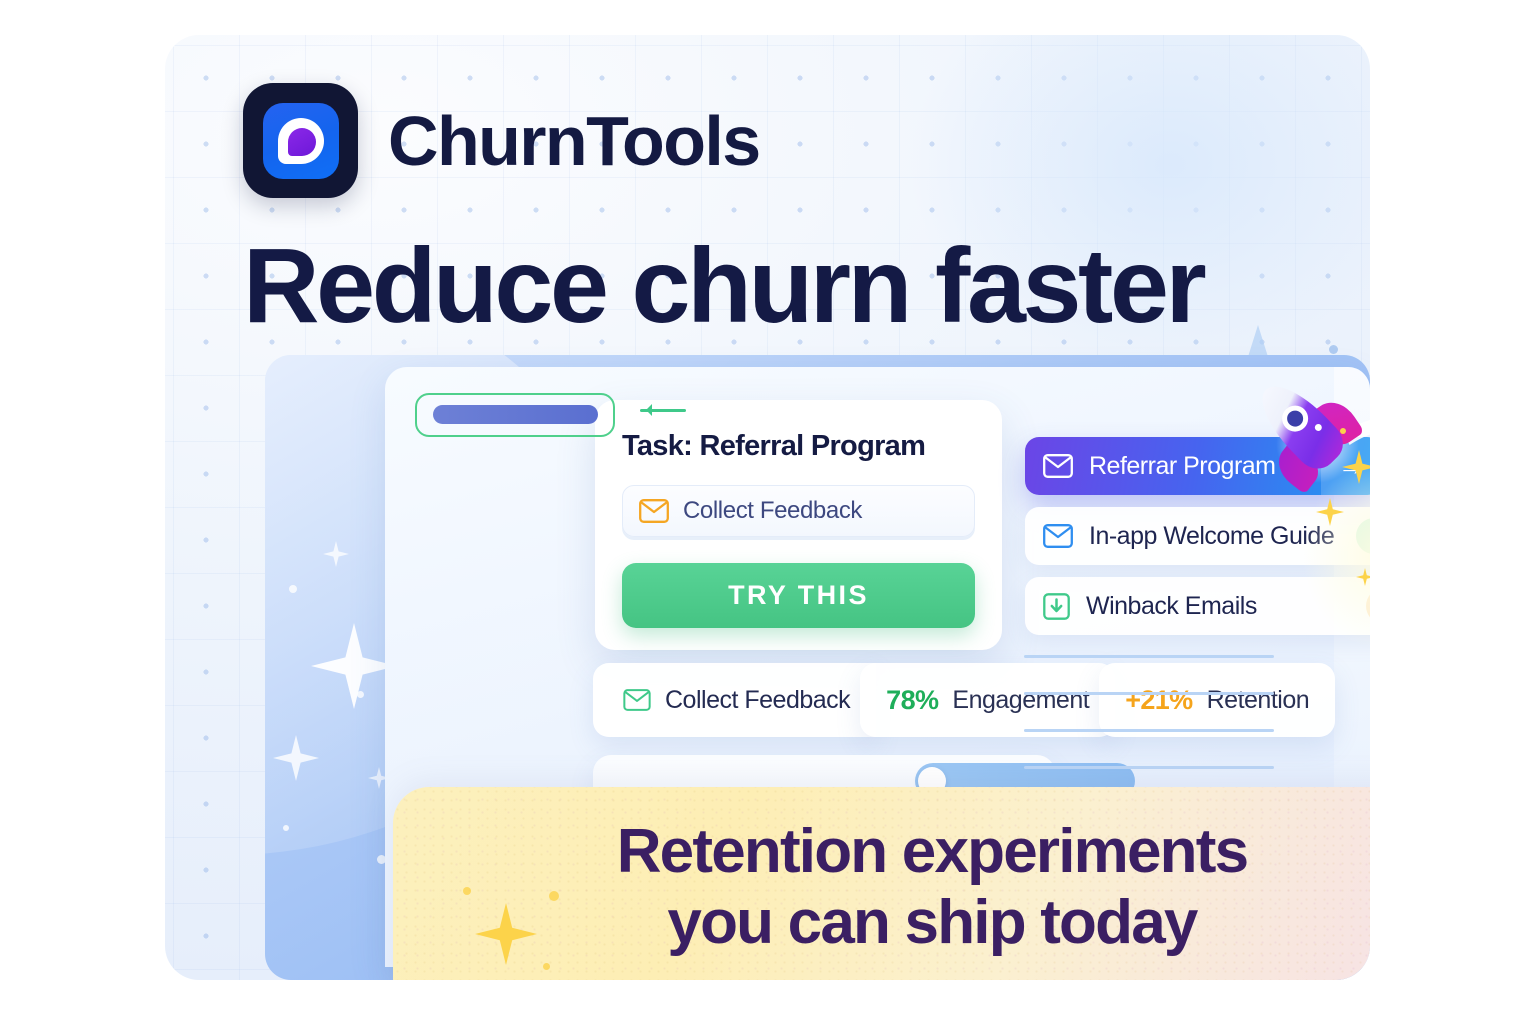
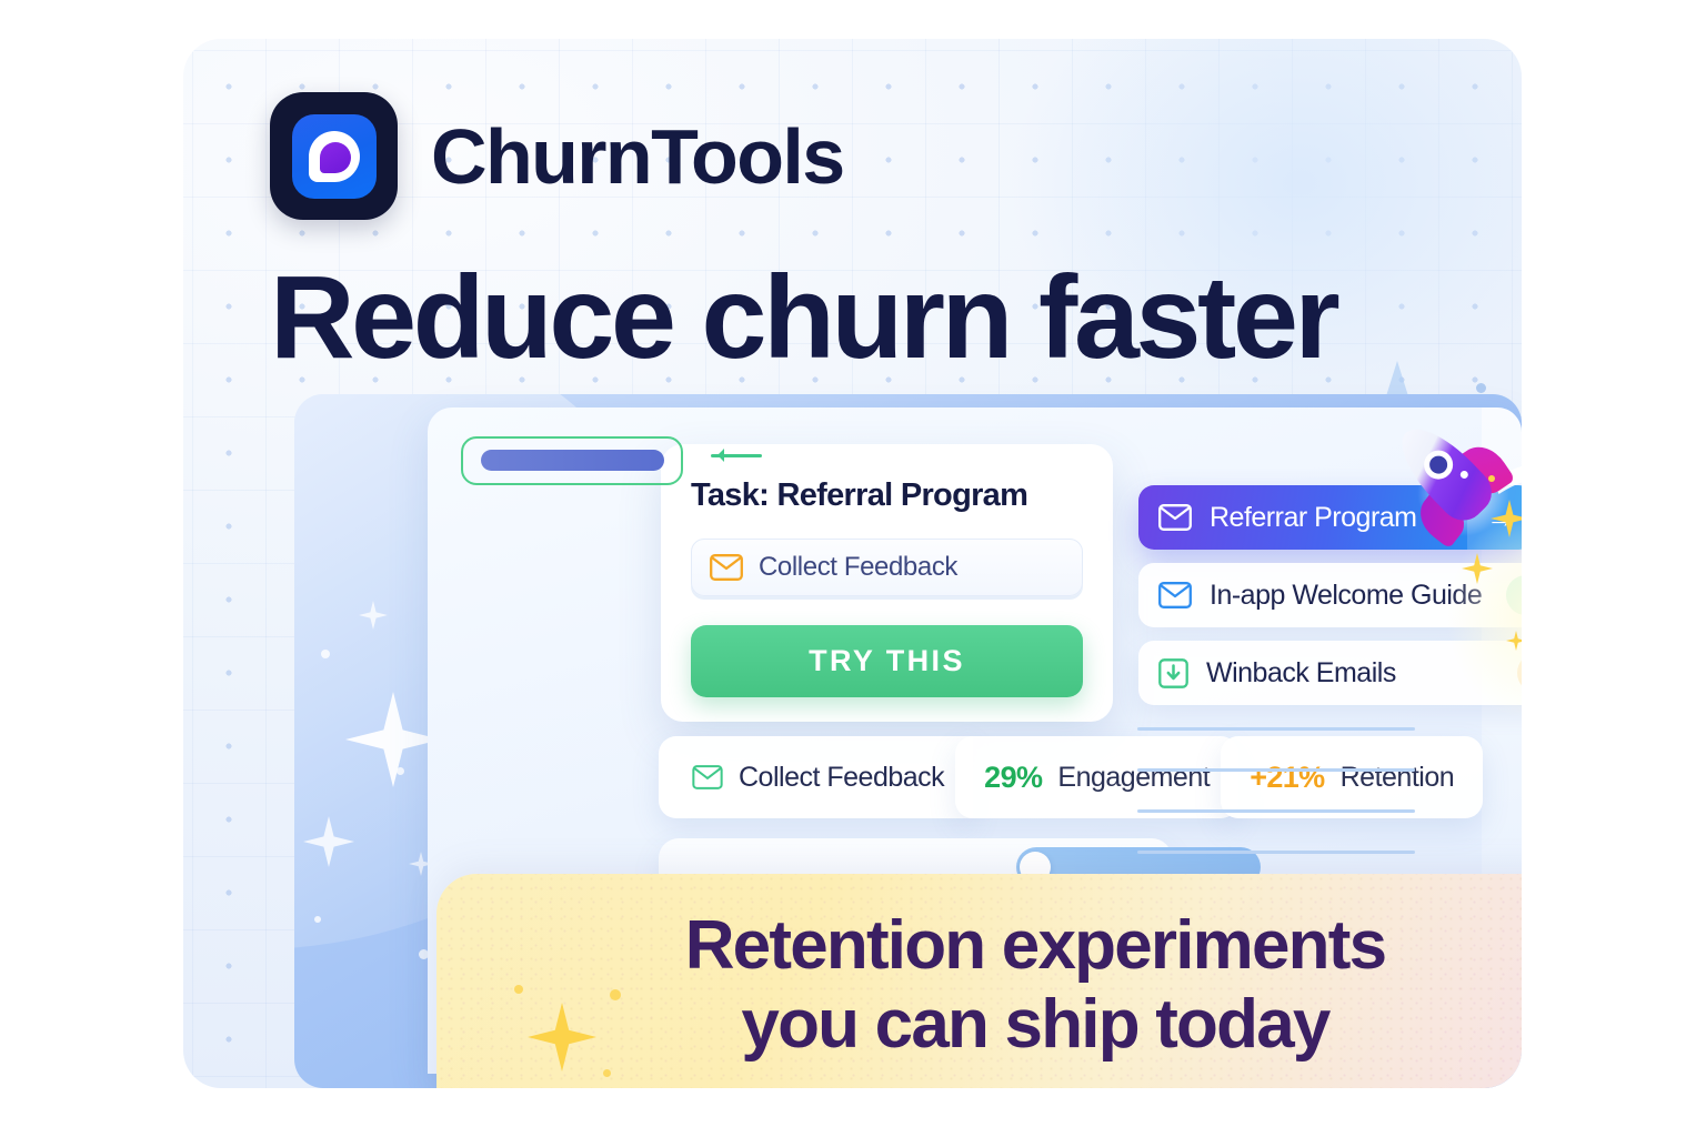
  ChurnTools
  Reduce churn faster
  Task: Referral Program
  Collect Feedback
  TRY THIS
  Referrar Progra
  In-app Welcome
  Winback Emails
  Collect Feedback
- 78%
+ 29%
  Engagement
  +21%
  Retention
  Retention experiments
  you can ship today
